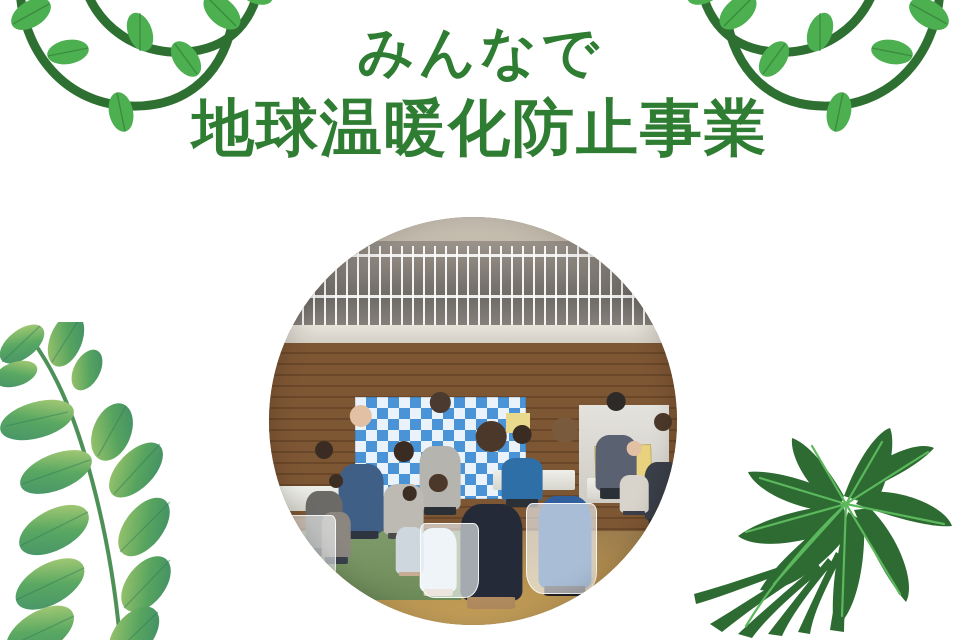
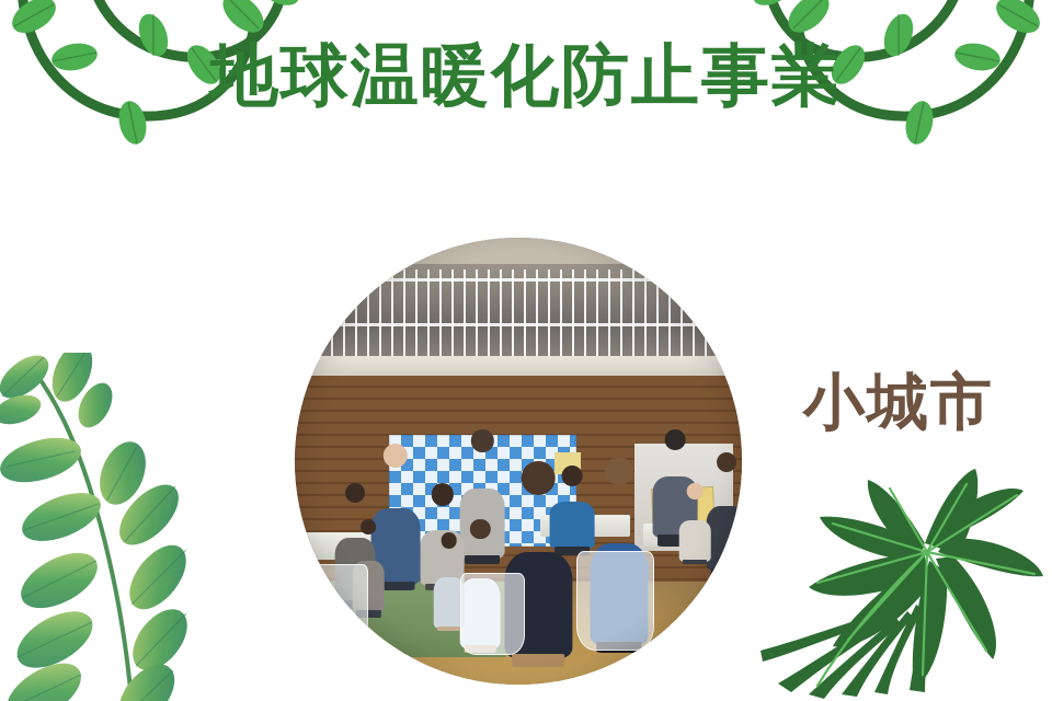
- みんなで
  地球温暖化防止事業
+ 小城市
